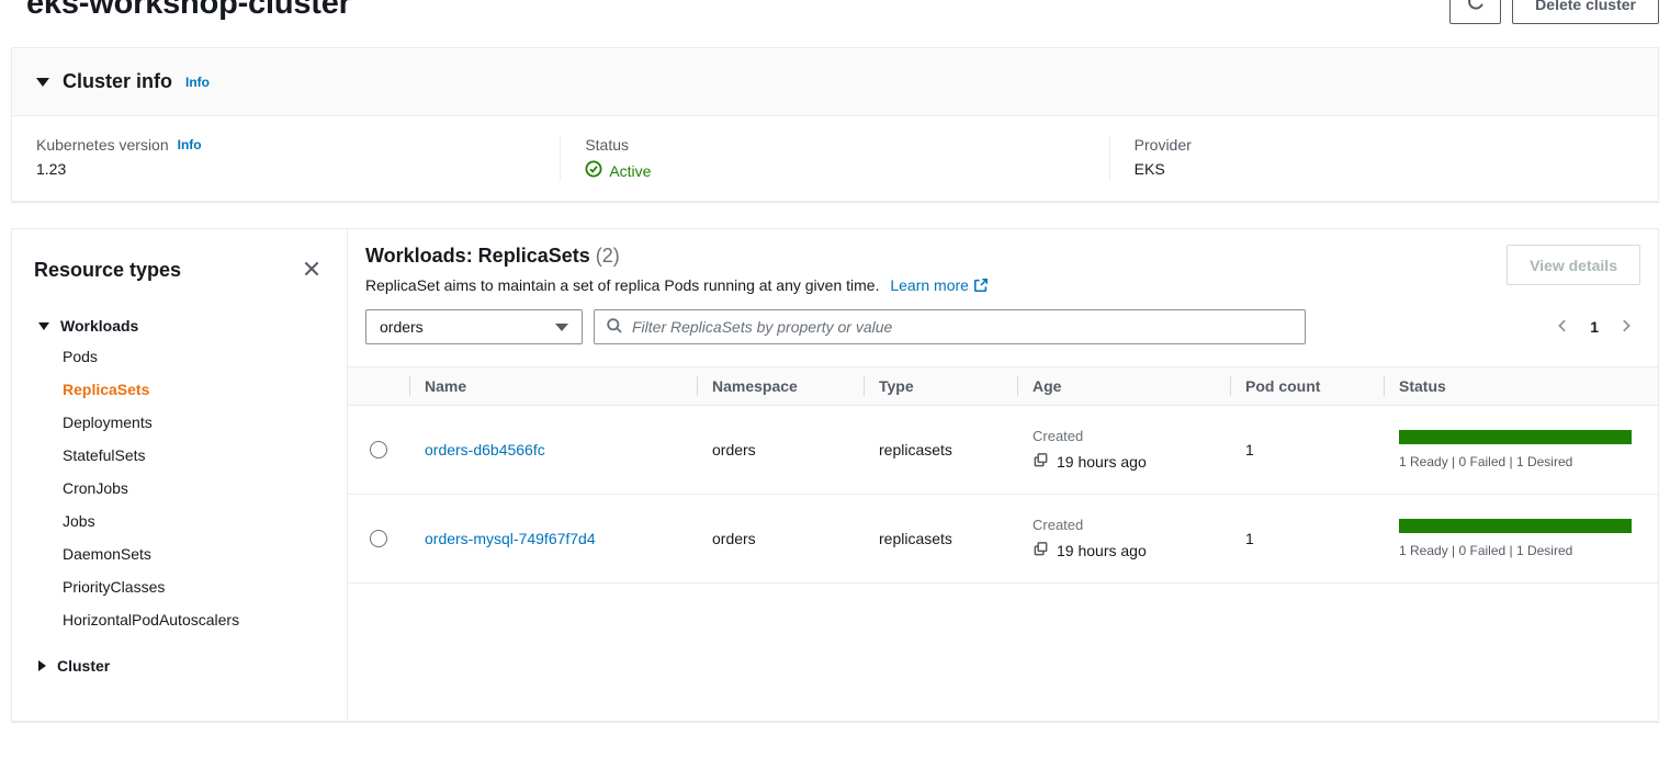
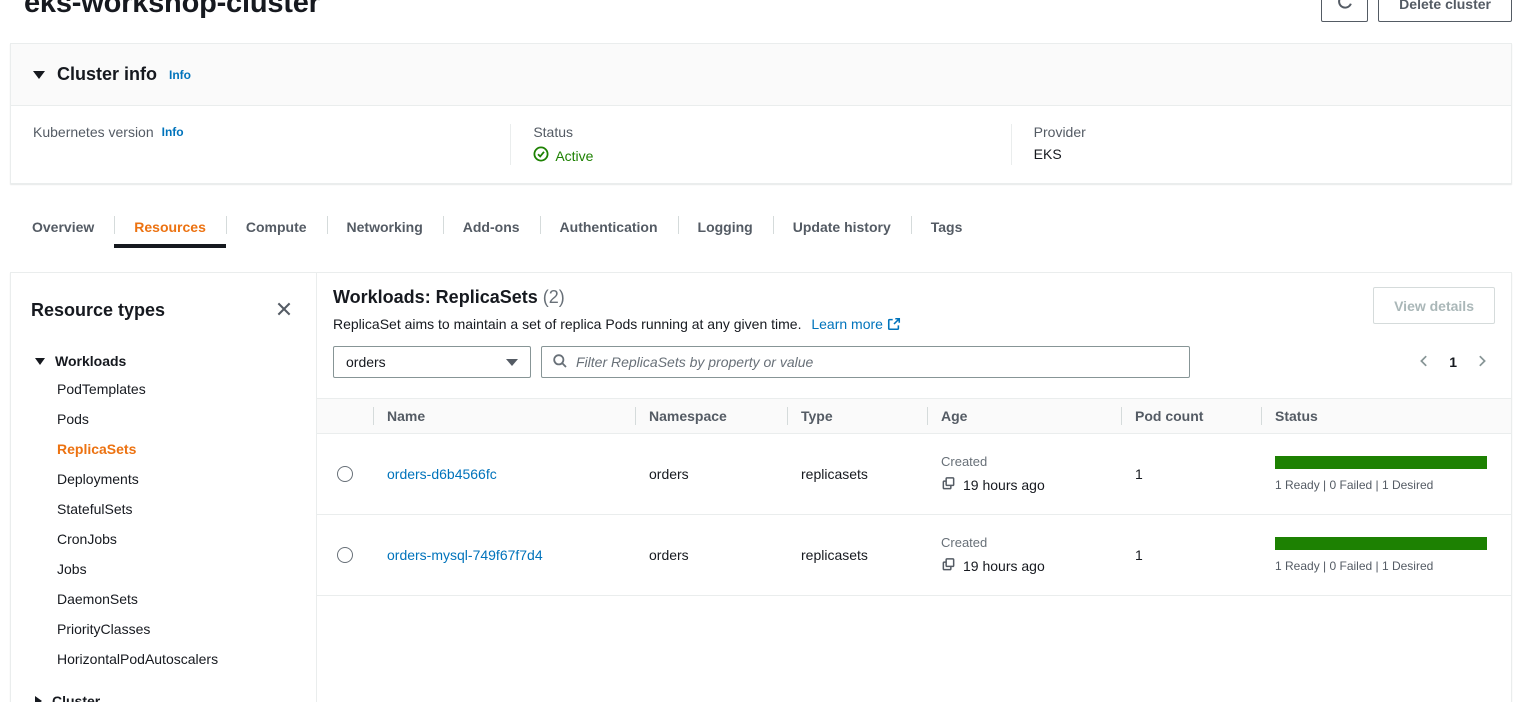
  eks-workshop-cluster
  Delete cluster
  Cluster info
  Info
  Kubernetes version
  Info
- 1.23
  Status
  Active
  Provider
  EKS
+ Overview
+ Resources
+ Compute
+ Networking
+ Add-ons
+ Authentication
+ Logging
+ Update history
+ Tags
  Resource types
  Workloads
+ PodTemplates
  Pods
  ReplicaSets
  Deployments
  StatefulSets
  CronJobs
  Jobs
  DaemonSets
  PriorityClasses
  HorizontalPodAutoscalers
  Cluster
  Workloads: ReplicaSets (2)
  ReplicaSet aims to maintain a set of replica Pods running at any given time. Learn more
  View details
  orders
  Filter ReplicaSets by property or value
  1
  	Name	Namespace	Type	Age	Pod count	Status
  	orders-d6b4566fc	orders	replicasets	Created 19 hours ago	1	1 Ready | 0 Failed | 1 Desired
  	orders-mysql-749f67f7d4	orders	replicasets	Created 19 hours ago	1	1 Ready | 0 Failed | 1 Desired
